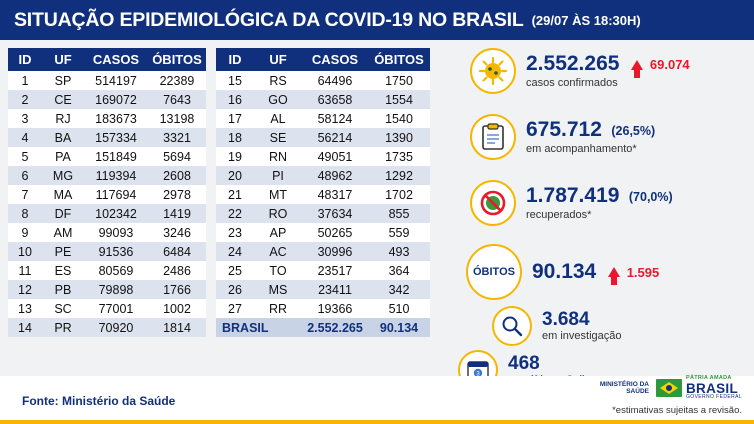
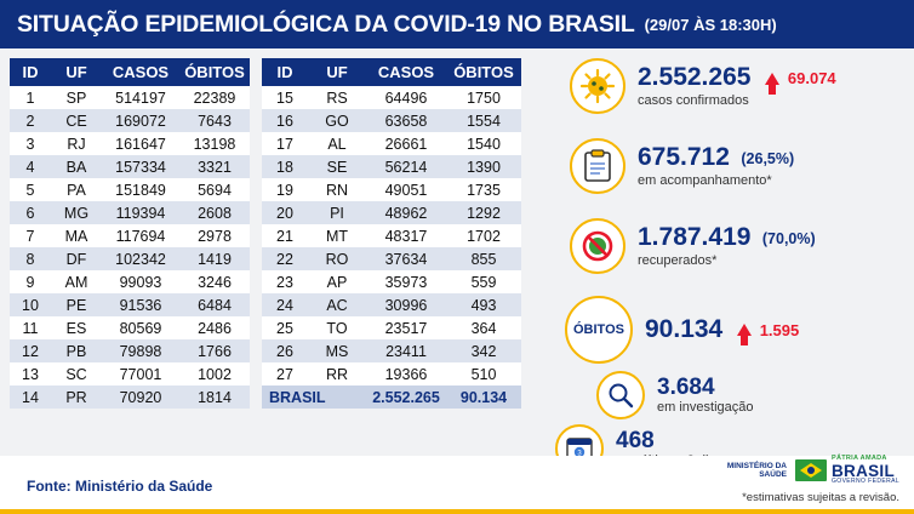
  SITUAÇÃO EPIDEMIOLÓGICA DA COVID-19 NO BRASIL
  (29/07 ÀS 18:30H)
  ID	UF	CASOS	ÓBITOS
  1	SP	514197	22389
  2	CE	169072	7643
- 3	RJ	183673	13198
+ 3	RJ	161647	13198
  4	BA	157334	3321
  5	PA	151849	5694
  6	MG	119394	2608
  7	MA	117694	2978
  8	DF	102342	1419
  9	AM	99093	3246
  10	PE	91536	6484
  11	ES	80569	2486
  12	PB	79898	1766
  13	SC	77001	1002
  14	PR	70920	1814
  ID	UF	CASOS	ÓBITOS
  15	RS	64496	1750
  16	GO	63658	1554
- 17	AL	58124	1540
+ 17	AL	26661	1540
  18	SE	56214	1390
  19	RN	49051	1735
  20	PI	48962	1292
  21	MT	48317	1702
  22	RO	37634	855
- 23	AP	50265	559
+ 23	AP	35973	559
  24	AC	30996	493
  25	TO	23517	364
  26	MS	23411	342
  27	RR	19366	510
  BRASIL	2.552.265	90.134
  2.552.265
  69.074
  casos confirmados
  675.712 (26,5%)
  em acompanhamento*
  1.787.419 (70,0%)
  recuperados*
  ÓBITOS
  90.134
  1.595
  3.684
  em investigação
  468
  Fonte: Ministério da Saúde
  BRASIL
  *estimativas sujeitas a revisão.
